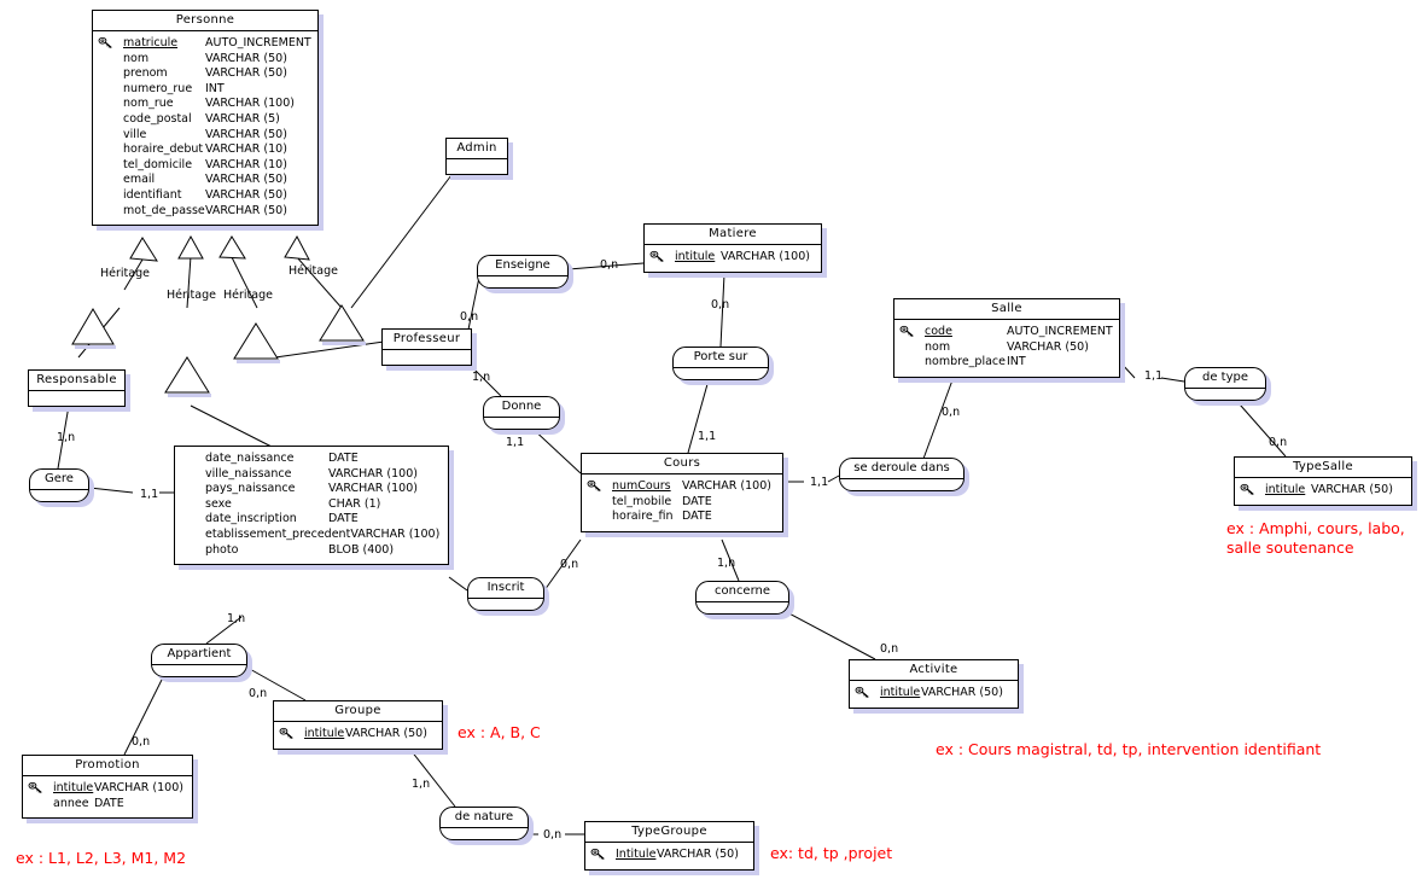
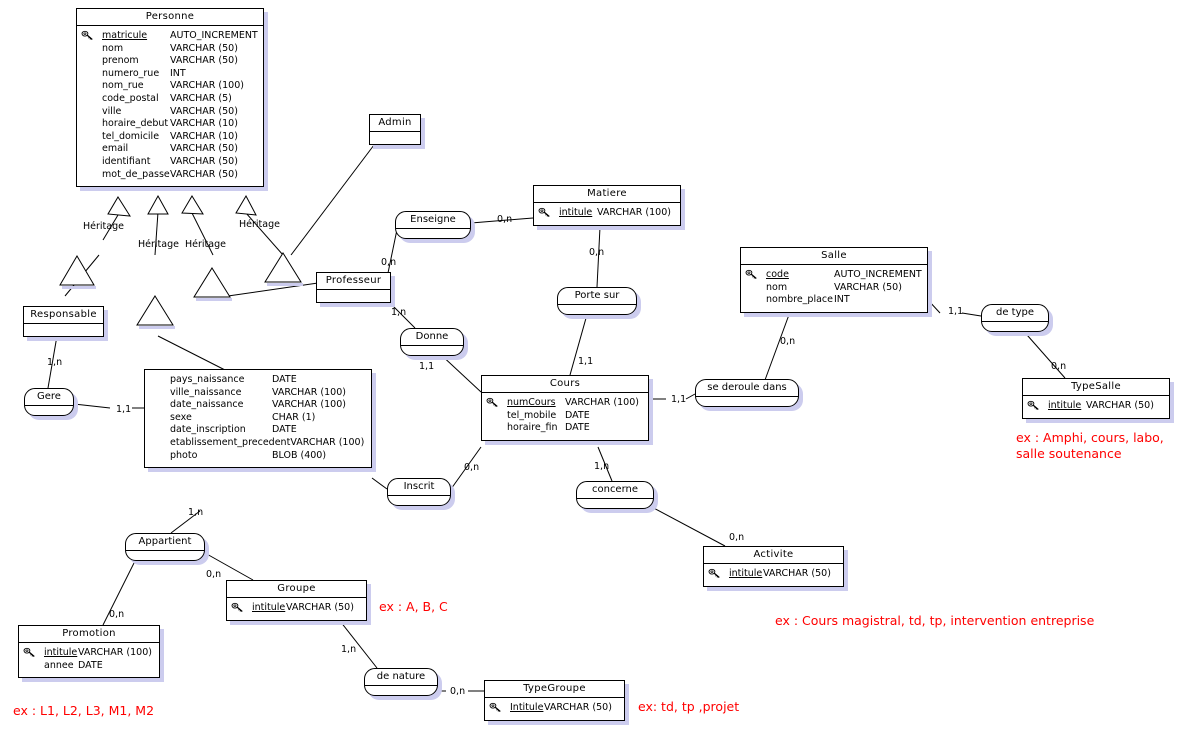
  Personne
  matricule
  AUTO_INCREMENT
  nom
  VARCHAR (50)
  prenom
  VARCHAR (50)
  numero_rue
  INT
  nom_rue
  VARCHAR (100)
  code_postal
  VARCHAR (5)
  ville
  VARCHAR (50)
  horaire_debut
  VARCHAR (10)
  tel_domicile
  VARCHAR (10)
  email
  VARCHAR (50)
  identifiant
  VARCHAR (50)
  mot_de_passe
  VARCHAR (50)
  Admin
  Matiere
  intitule
  VARCHAR (100)
  Salle
  code
  AUTO_INCREMENT
  nom
  VARCHAR (50)
  nombre_place
  INT
  Responsable
  Professeur
- date_naissance
+ pays_naissance
  DATE
  ville_naissance
  VARCHAR (100)
- pays_naissance
+ date_naissance
  VARCHAR (100)
  sexe
  CHAR (1)
  date_inscription
  DATE
  etablissement_precedent
  VARCHAR (100)
  photo
  BLOB (400)
  Cours
  numCours
  VARCHAR (100)
  tel_mobile
  DATE
  horaire_fin
  DATE
  TypeSalle
  intitule
  VARCHAR (50)
  Activite
  intitule
  VARCHAR (50)
  Groupe
  intitule
  VARCHAR (50)
  Promotion
  intitule
  VARCHAR (100)
  annee
  DATE
  TypeGroupe
  Intitule
  VARCHAR (50)
  Enseigne
  Porte sur
  de type
  Donne
  Gere
  se deroule dans
  Inscrit
  concerne
  Appartient
  de nature
  0,n
  0,n
  0,n
  1,n
  1,1
  1,1
  0,n
  1,1
  0,n
  1,1
  1,n
  1,1
  0,n
  1,n
  1,n
  0,n
  0,n
  0,n
  1,n
  0,n
  Héritage
  Héritage
  Héritage
  Héritage
  ex : Amphi, cours, labo,
  salle soutenance
- ex : Cours magistral, td, tp, intervention identifiant
+ ex : Cours magistral, td, tp, intervention entreprise
  ex : A, B, C
  ex : L1, L2, L3, M1, M2
  ex: td, tp ,projet
